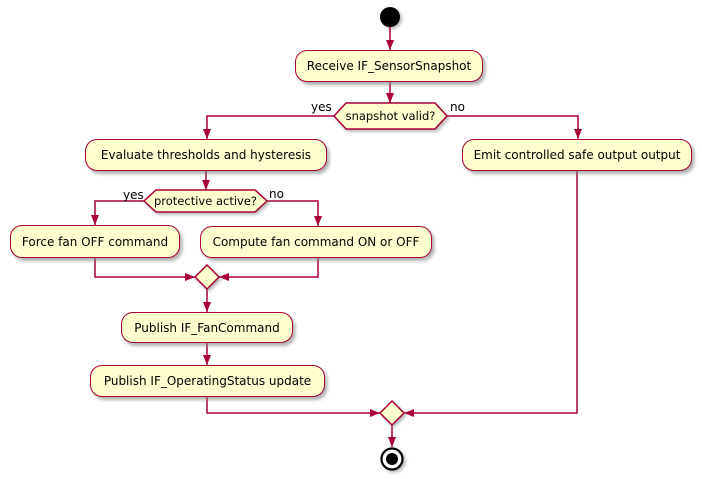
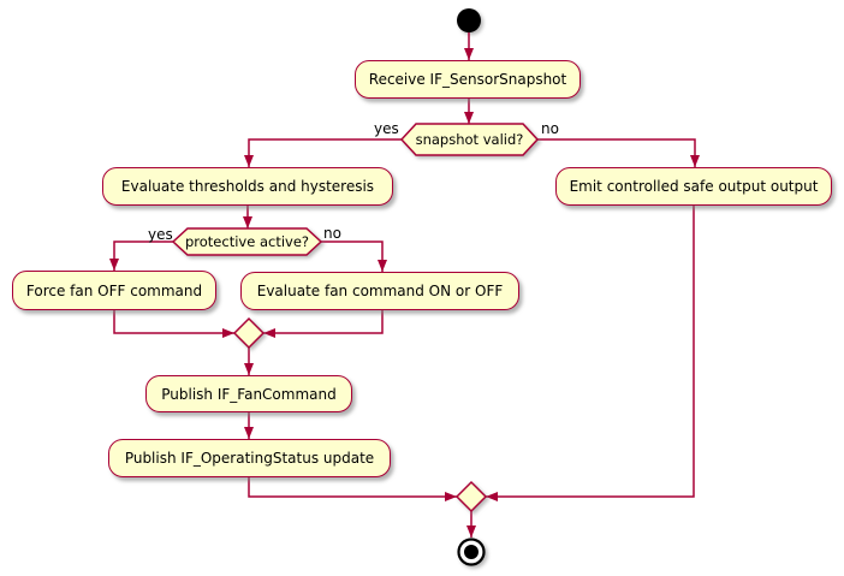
  Receive IF_SensorSnapshot
  Evaluate thresholds and hysteresis
  Emit controlled safe output output
  Force fan OFF command
- Compute fan command ON or OFF
+ Evaluate fan command ON or OFF
  Publish IF_FanCommand
  Publish IF_OperatingStatus update
  snapshot valid?
  protective active?
  yes
  no
  yes
  no
